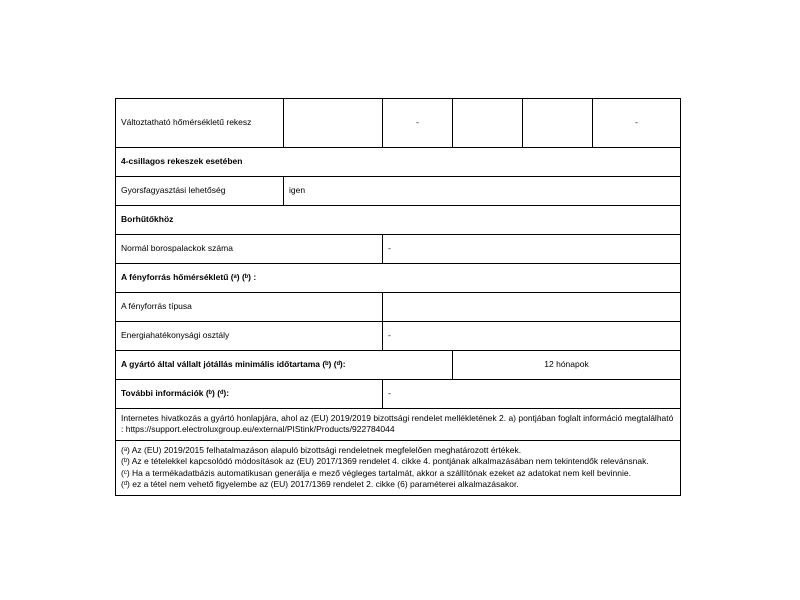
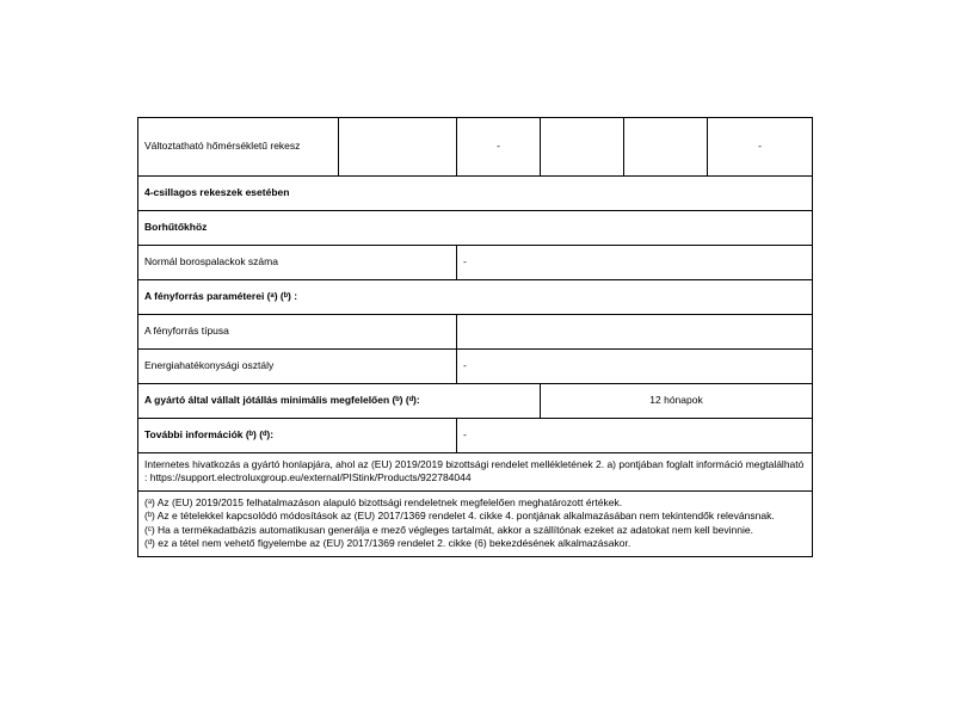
  Változtatható hőmérsékletű rekesz		-			-
  4-csillagos rekeszek esetében
- Gyorsfagyasztási lehetőség	igen
  Borhűtőkhöz
  Normál borospalackok száma	-
- A fényforrás hőmérsékletű (ᵃ) (ᵇ) :
+ A fényforrás paraméterei (ᵃ) (ᵇ) :
  A fényforrás típusa
  Energiahatékonysági osztály	-
- A gyártó által vállalt jótállás minimális időtartama (ᵇ) (ᵈ):	12 hónapok
+ A gyártó által vállalt jótállás minimális megfelelően (ᵇ) (ᵈ):	12 hónapok
  További információk (ᵇ) (ᵈ):	-
  Internetes hivatkozás a gyártó honlapjára, ahol az (EU) 2019/2019 bizottsági rendelet mellékletének 2. a) pontjában foglalt információ megtalálható : https://support.electroluxgroup.eu/external/PIStink/Products/922784044
- (ᵃ) Az (EU) 2019/2015 felhatalmazáson alapuló bizottsági rendeletnek megfelelően meghatározott értékek. (ᵇ) Az e tételekkel kapcsolódó módosítások az (EU) 2017/1369 rendelet 4. cikke 4. pontjának alkalmazásában nem tekintendők relevánsnak. (ᶜ) Ha a termékadatbázis automatikusan generálja e mező végleges tartalmát, akkor a szállítónak ezeket az adatokat nem kell bevinnie. (ᵈ) ez a tétel nem vehető figyelembe az (EU) 2017/1369 rendelet 2. cikke (6) paraméterei alkalmazásakor.
+ (ᵃ) Az (EU) 2019/2015 felhatalmazáson alapuló bizottsági rendeletnek megfelelően meghatározott értékek. (ᵇ) Az e tételekkel kapcsolódó módosítások az (EU) 2017/1369 rendelet 4. cikke 4. pontjának alkalmazásában nem tekintendők relevánsnak. (ᶜ) Ha a termékadatbázis automatikusan generálja e mező végleges tartalmát, akkor a szállítónak ezeket az adatokat nem kell bevinnie. (ᵈ) ez a tétel nem vehető figyelembe az (EU) 2017/1369 rendelet 2. cikke (6) bekezdésének alkalmazásakor.
